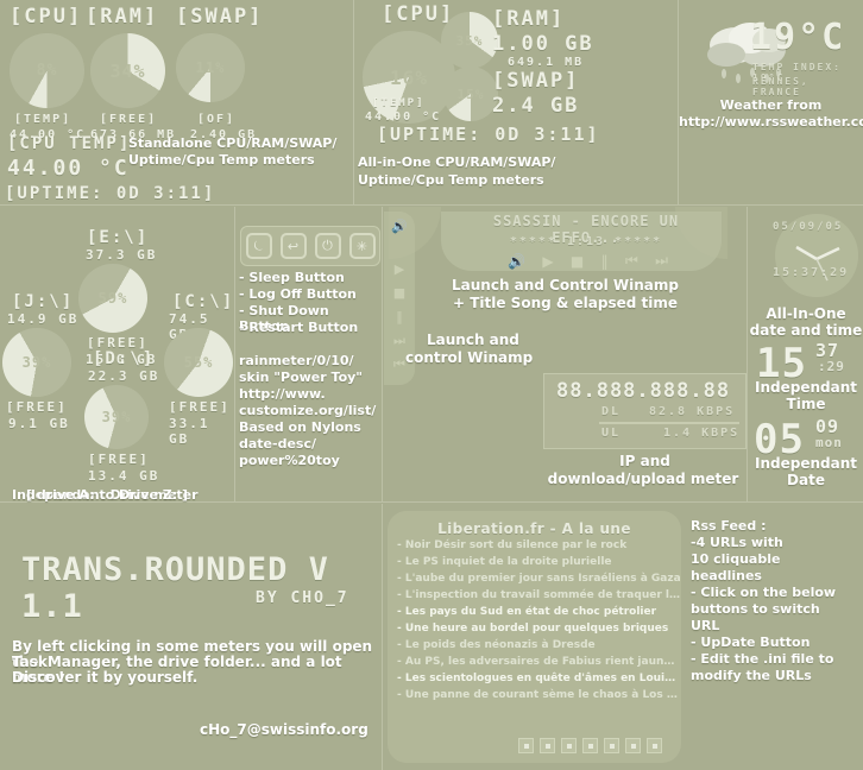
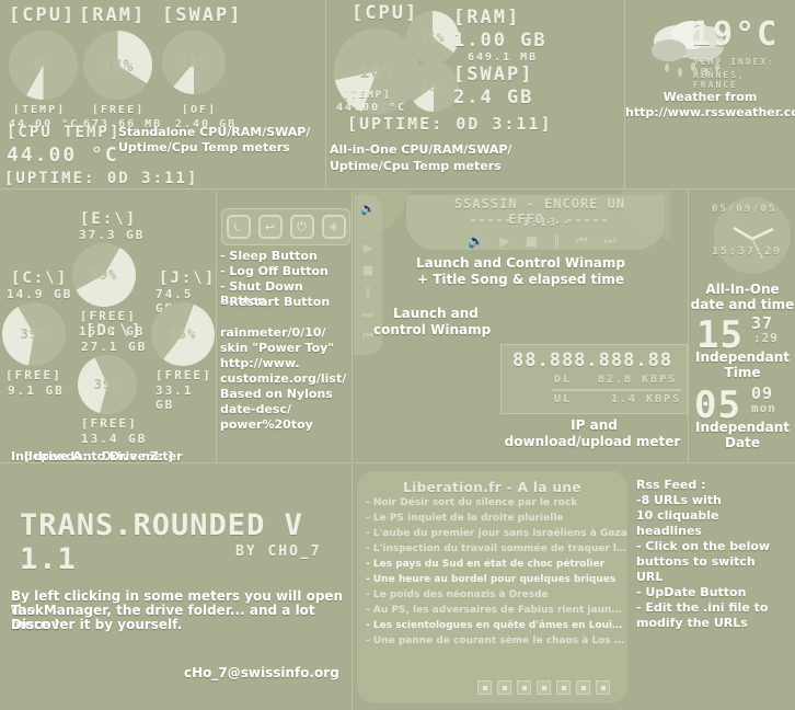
  [CPU]
  [RAM]
  [SWAP]
  8%
  34%
  11%
  [TEMP]
  44.00 °C
  [FREE]
  673.66 MB
  [OF]
  2.40 GB
  [CPU TEMP]
  44.00 °C
  [UPTIME: 0D 3:11]
  Standalone CPU/RAM/SWAP/
  Uptime/Cpu Temp meters
  [CPU]
  16%
  [TEMP]
  44.00 °C
  35%
  [RAM]
  1.00 GB
  649.1 MB
  15%
  [SWAP]
  2.4 GB
  [UPTIME: 0D 3:11]
  All-in-One CPU/RAM/SWAP/
  Uptime/Cpu Temp meters
  19°C
  TEMP INDEX: 19°C
  RENNES, FRANCE
  Weather from
  http://www.rssweather.c
  [E:\]
  37.3 GB
  59%
  [FREE]
  15.0 GB
- [J:\]
+ [C:\]
  14.9 GB
  39%
  [FREE]
  9.1 GB
- [C:\]
+ [J:\]
  74.5 G
  55%
  [FREE]
  33.1 GB
  [D:\]
- 22.3 GB
+ 27.1 GB
  39%
  [FREE]
  13.4 GB
  Independant Drive meter
  [ drive A: to Drive Z: ]
  ⏾
  ↩
  ⏻
  ✳
  - Sleep Button
  - Log Off Button
  - Shut Down Button
  - Restart Button
  rainmeter/0/10/
  skin "Power Toy"
  http://www.
  customize.org/list/
  Based on Nylons
  date-desc/
  power%20toy
  SSASSIN - ENCORE UN EFFO...
  ***** 1:13 *****
  🔊
  🔊
  ▶
  ■
  ⏭
  ⏮
  Launch and Control Winamp
  + Title Song & elapsed time
  Launch and
  control Winamp
  88.888.888.88
  DL
  82.8 KBPS
  UL
  1.4 KBPS
  IP and
  download/upload meter
  05/09/05
  15:37:29
  All-In-One
  date and time
  15
  37
  :29
  Independant
  Time
  05
  09
  mon
  Independant
  Date
  TRANS.ROUNDED V 1.1
  BY CHO_7
  By left clicking in some meters you will open the
  TaskManager, the drive folder... and a lot more !
  Discover it by yourself.
  cHo_7@swissinfo.org
  Liberation.fr - A la une
  - Noir Désir sort du silence par le rock
  - Le PS inquiet de la droite plurielle
  - L'aube du premier jour sans Israéliens à Gaza
  - L'inspection du travail sommée de traquer les
  - Les pays du Sud en état de choc pétrolier
  - Une heure au bordel pour quelques briques
  - Le poids des néonazis à Dresde
  - Au PS, les adversaires de Fabius rient jaune f
  - Les scientologues en quête d'âmes en Louisia
  - Une panne de courant sème le chaos à Los An
  Rss Feed :
- -4 URLs with
+ -8 URLs with
  10 cliquable
  headlines
  - Click on the below
  buttons to switch
  URL
  - UpDate Button
  - Edit the .ini file to
  modify the URLs
